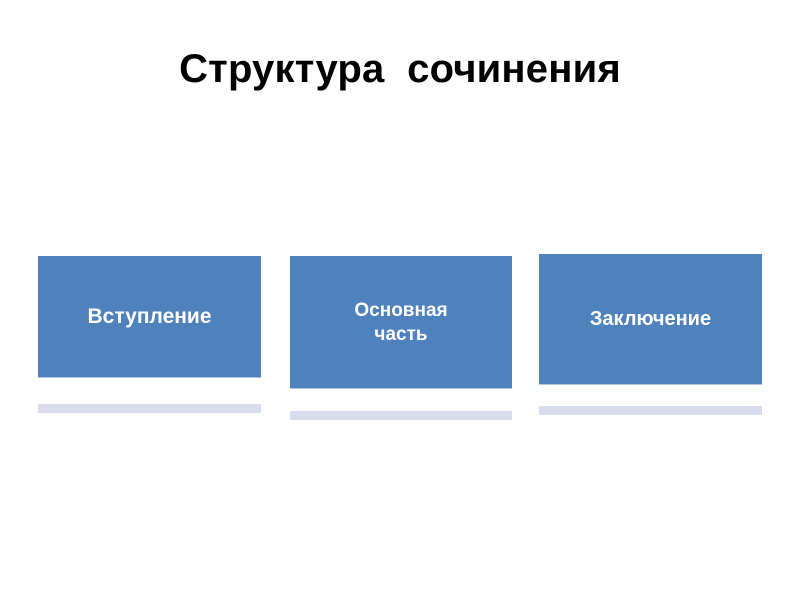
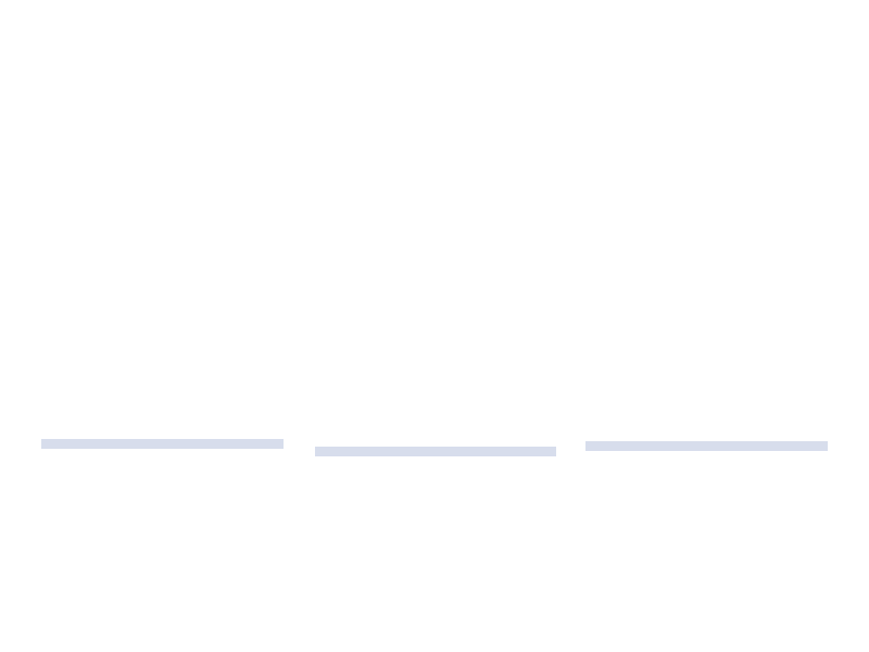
- Структура сочинения
- Вступление
- Основная
- часть
- Заключение
